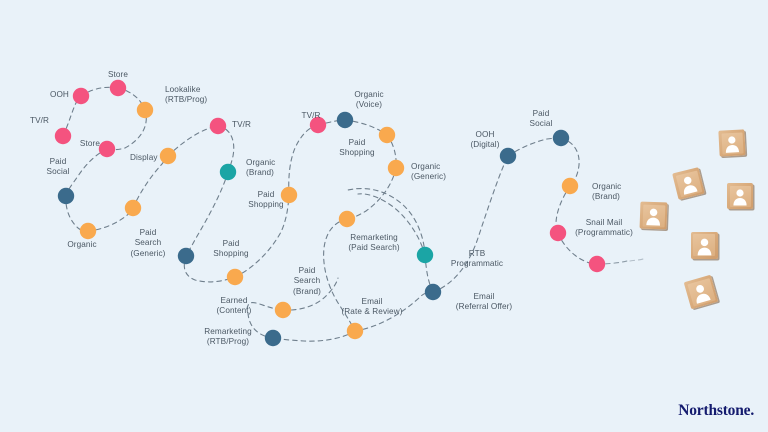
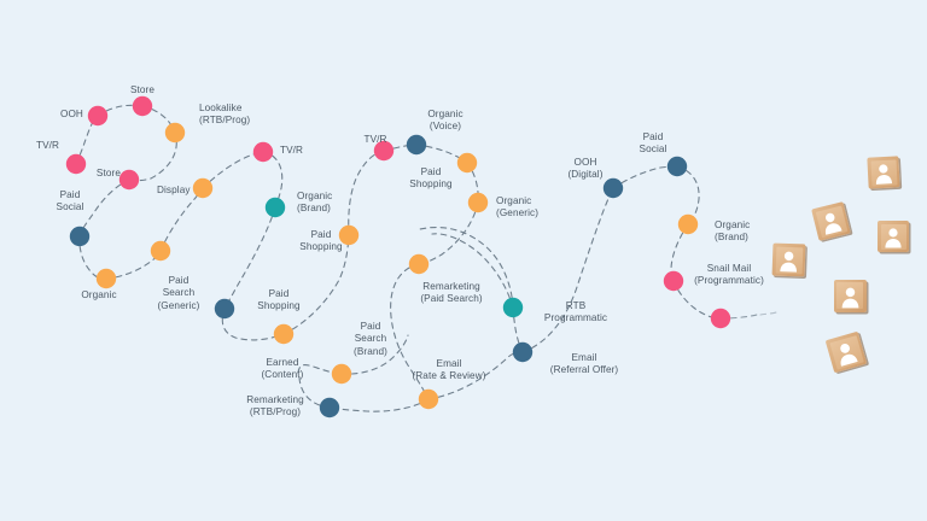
  TV/R
  OOH
  Store
  Lookalike
  (RTB/Prog)
  Store
  Display
  Paid
  Social
  Organic
  Paid
  Search
  (Generic)
  TV/R
  Organic
  (Brand)
  Paid
  Shopping
  Paid
  Shopping
  Earned
  (Content)
  Remarketing
  (RTB/Prog)
  Paid
  Search
  (Brand)
  Email
  (Rate & Review)
  TV/R
  Organic
  (Voice)
  Paid
  Shopping
  Organic
  (Generic)
  Remarketing
  (Paid Search)
  RTB
  Programmatic
  Email
  (Referral Offer)
  OOH
  (Digital)
  Paid
  Social
  Organic
  (Brand)
  Snail Mail
  (Programmatic)
- Northstone.
